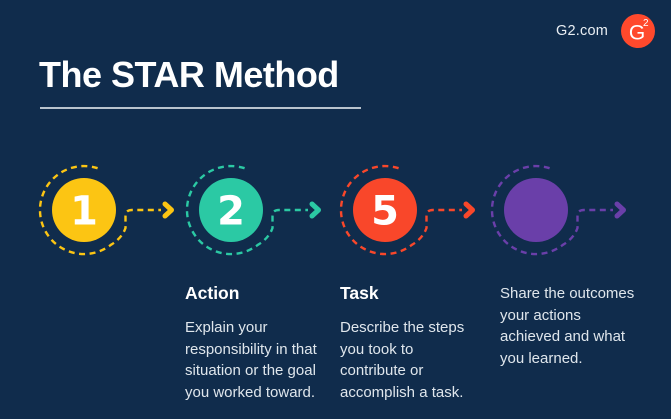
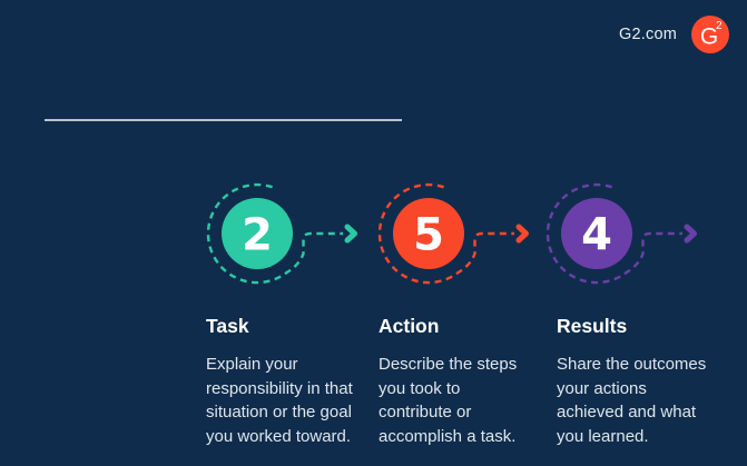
  G2.com
  G
  2
- The STAR Method
- 1
  2
  5
+ 4
- Action
+ Task
  Explain your
  responsibility in that
  situation or the goal
  you worked toward.
- Task
+ Action
  Describe the steps
  you took to
  contribute or
  accomplish a task.
+ Results
  Share the outcomes
  your actions
  achieved and what
  you learned.
